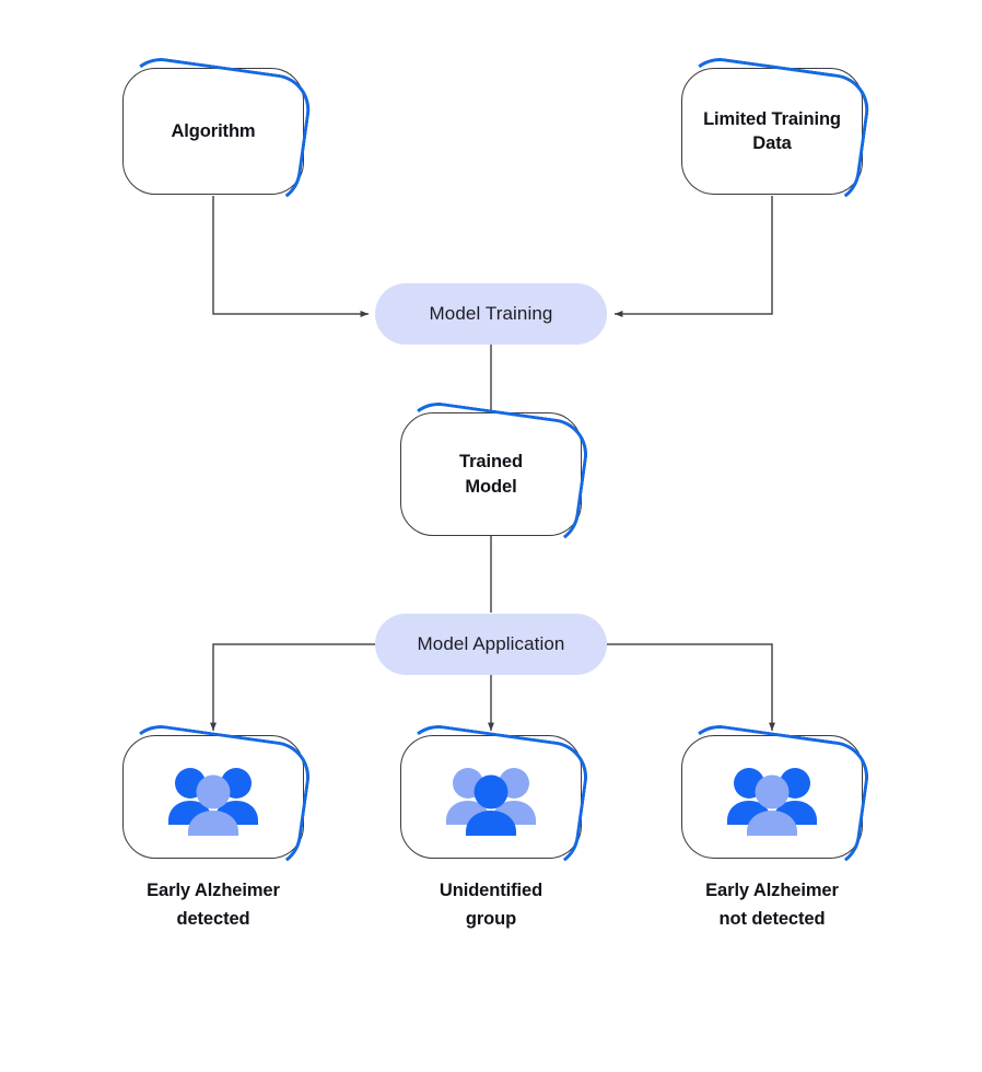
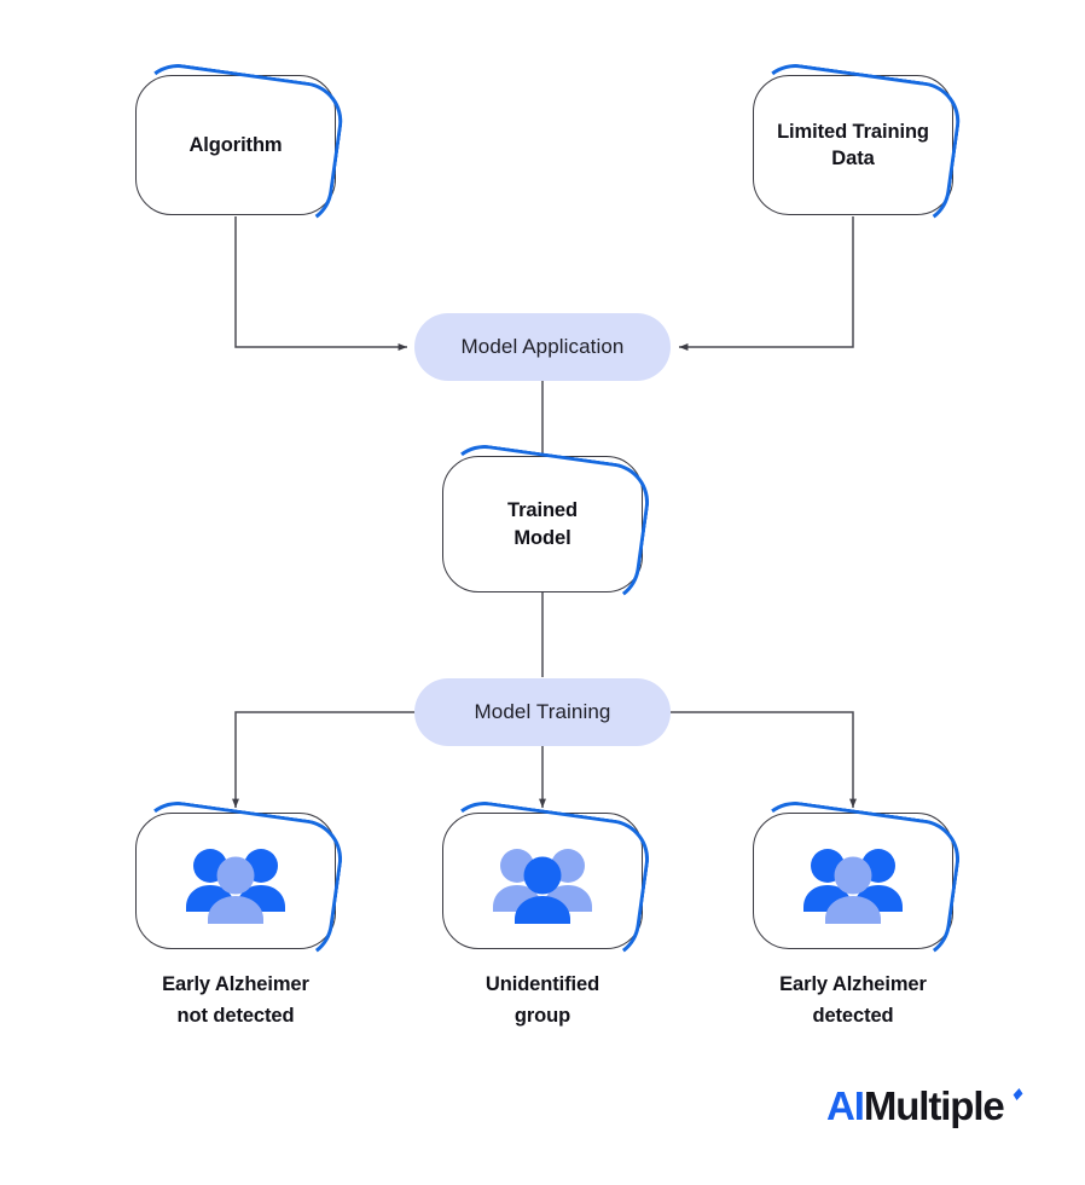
  Algorithm
  Limited Training
  Data
- Model Training
+ Model Application
  Trained
  Model
- Model Application
+ Model Training
  Early Alzheimer
- detected
+ not detected
  Unidentified
  group
  Early Alzheimer
- not detected
+ detected
+ AI
+ Multiple
